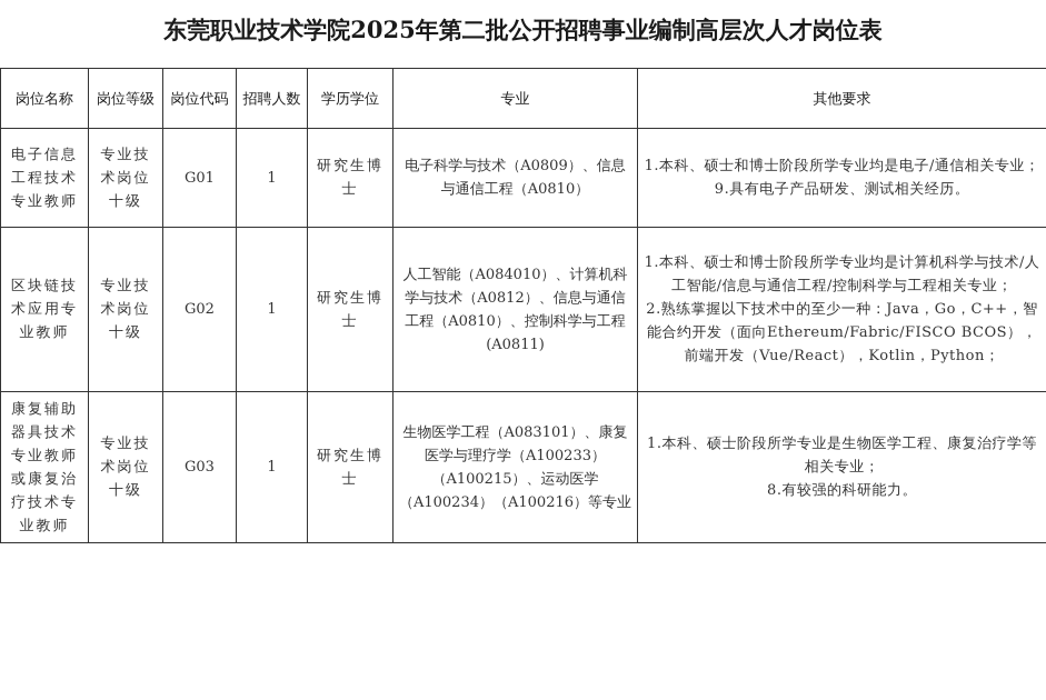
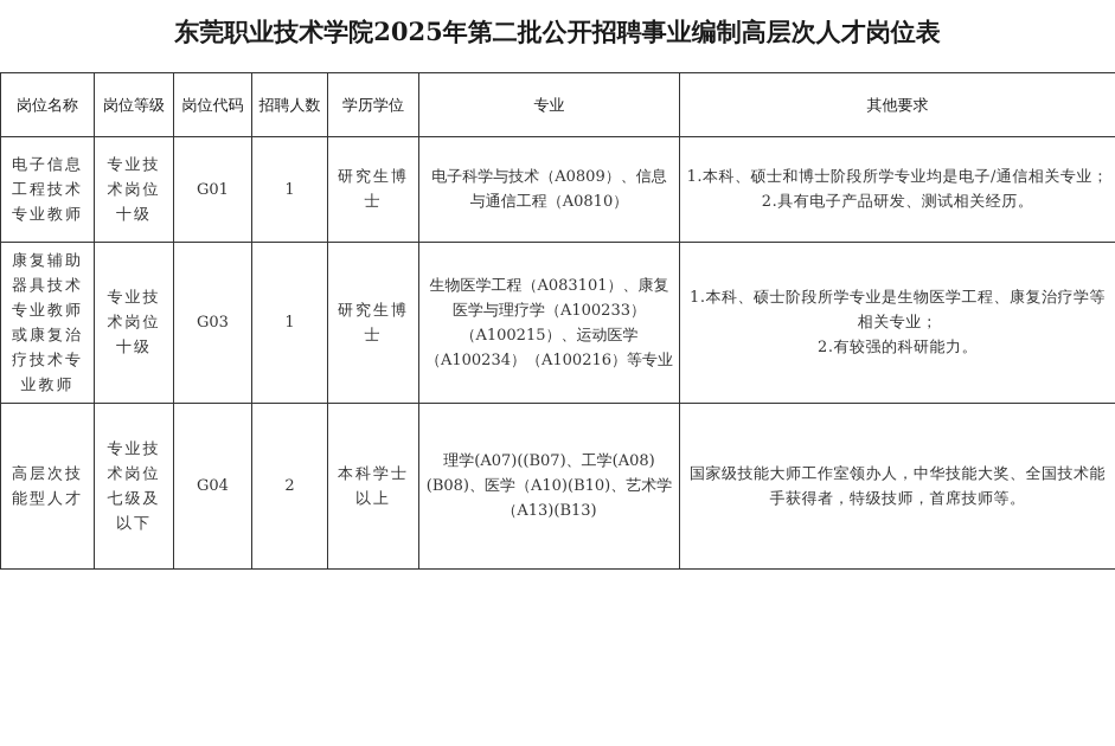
  东莞职业技术学院2025年第二批公开招聘事业编制高层次人才岗位表
  岗位名称	岗位等级	岗位代码	招聘人数	学历学位	专业	其他要求
- 电子信息工程技术专业教师	专业技术岗位十级	G01	1	研究生博士	电子科学与技术（A0809）、信息与通信工程（A0810）	1.本科、硕士和博士阶段所学专业均是电子/通信相关专业； 9.具有电子产品研发、测试相关经历。
+ 电子信息工程技术专业教师	专业技术岗位十级	G01	1	研究生博士	电子科学与技术（A0809）、信息与通信工程（A0810）	1.本科、硕士和博士阶段所学专业均是电子/通信相关专业； 2.具有电子产品研发、测试相关经历。
- 区块链技术应用专业教师	专业技术岗位十级	G02	1	研究生博士	人工智能（A084010）、计算机科学与技术（A0812）、信息与通信工程（A0810）、控制科学与工程(A0811)	1.本科、硕士和博士阶段所学专业均是计算机科学与技术/人工智能/信息与通信工程/控制科学与工程相关专业； 2.熟练掌握以下技术中的至少一种：Java，Go，C++，智能合约开发（面向Ethereum/Fabric/FISCO BCOS），前端开发（Vue/React），Kotlin，Python；
- 康复辅助器具技术专业教师或康复治疗技术专业教师	专业技术岗位十级	G03	1	研究生博士	生物医学工程（A083101）、康复医学与理疗学（A100233）（A100215）、运动医学（A100234）（A100216）等专业	1.本科、硕士阶段所学专业是生物医学工程、康复治疗学等相关专业； 8.有较强的科研能力。
+ 康复辅助器具技术专业教师或康复治疗技术专业教师	专业技术岗位十级	G03	1	研究生博士	生物医学工程（A083101）、康复医学与理疗学（A100233）（A100215）、运动医学（A100234）（A100216）等专业	1.本科、硕士阶段所学专业是生物医学工程、康复治疗学等相关专业； 2.有较强的科研能力。
+ 高层次技能型人才	专业技术岗位七级及以下	G04	2	本科学士以上	理学(A07)((B07)、工学(A08)(B08)、医学（A10)(B10)、艺术学（A13)(B13)	国家级技能大师工作室领办人，中华技能大奖、全国技术能手获得者，特级技师，首席技师等。
